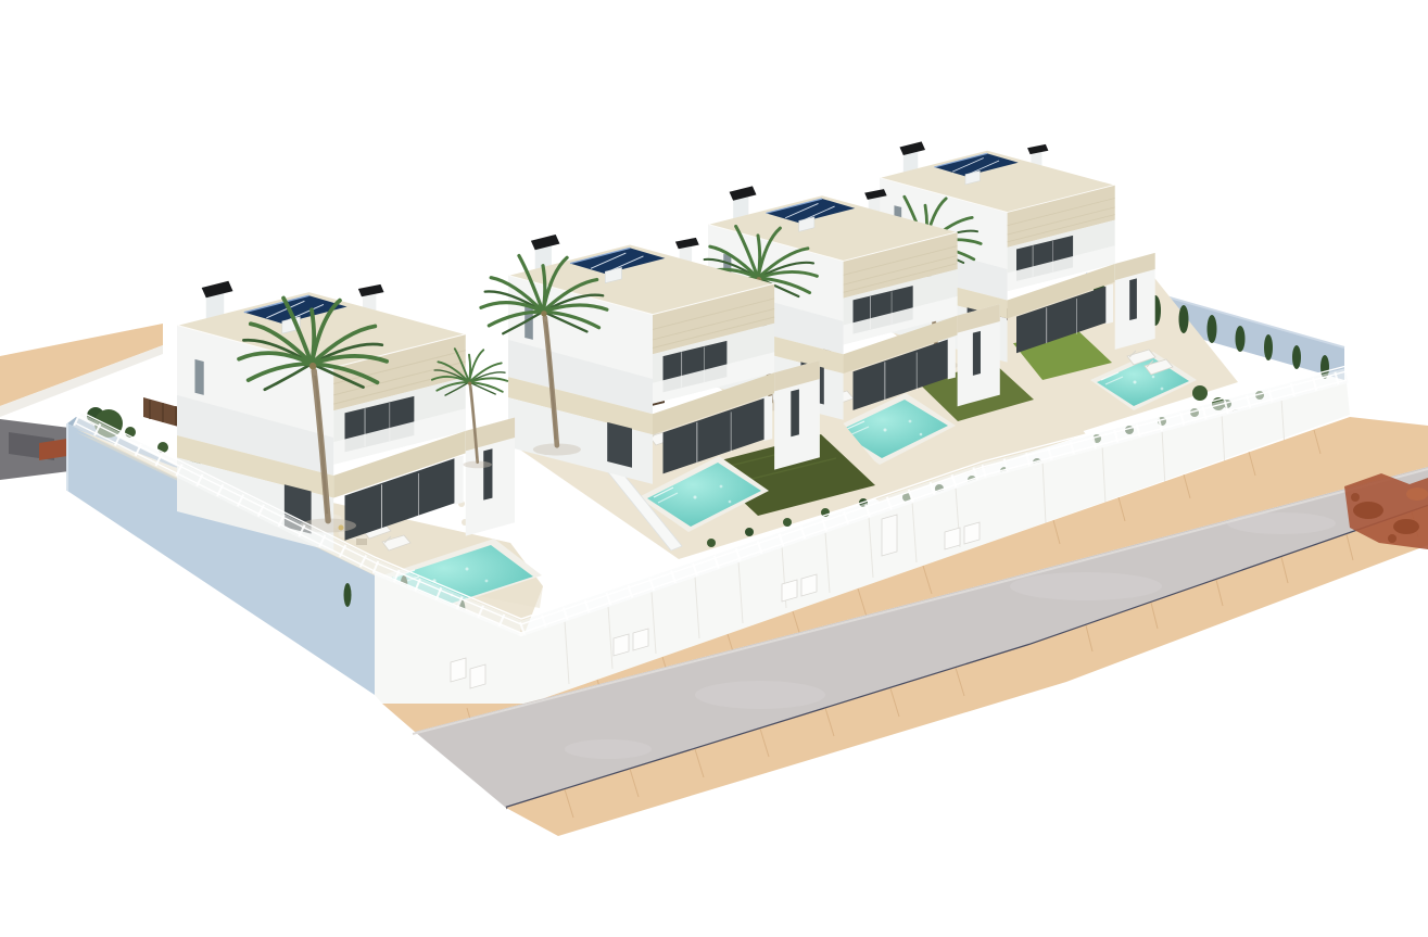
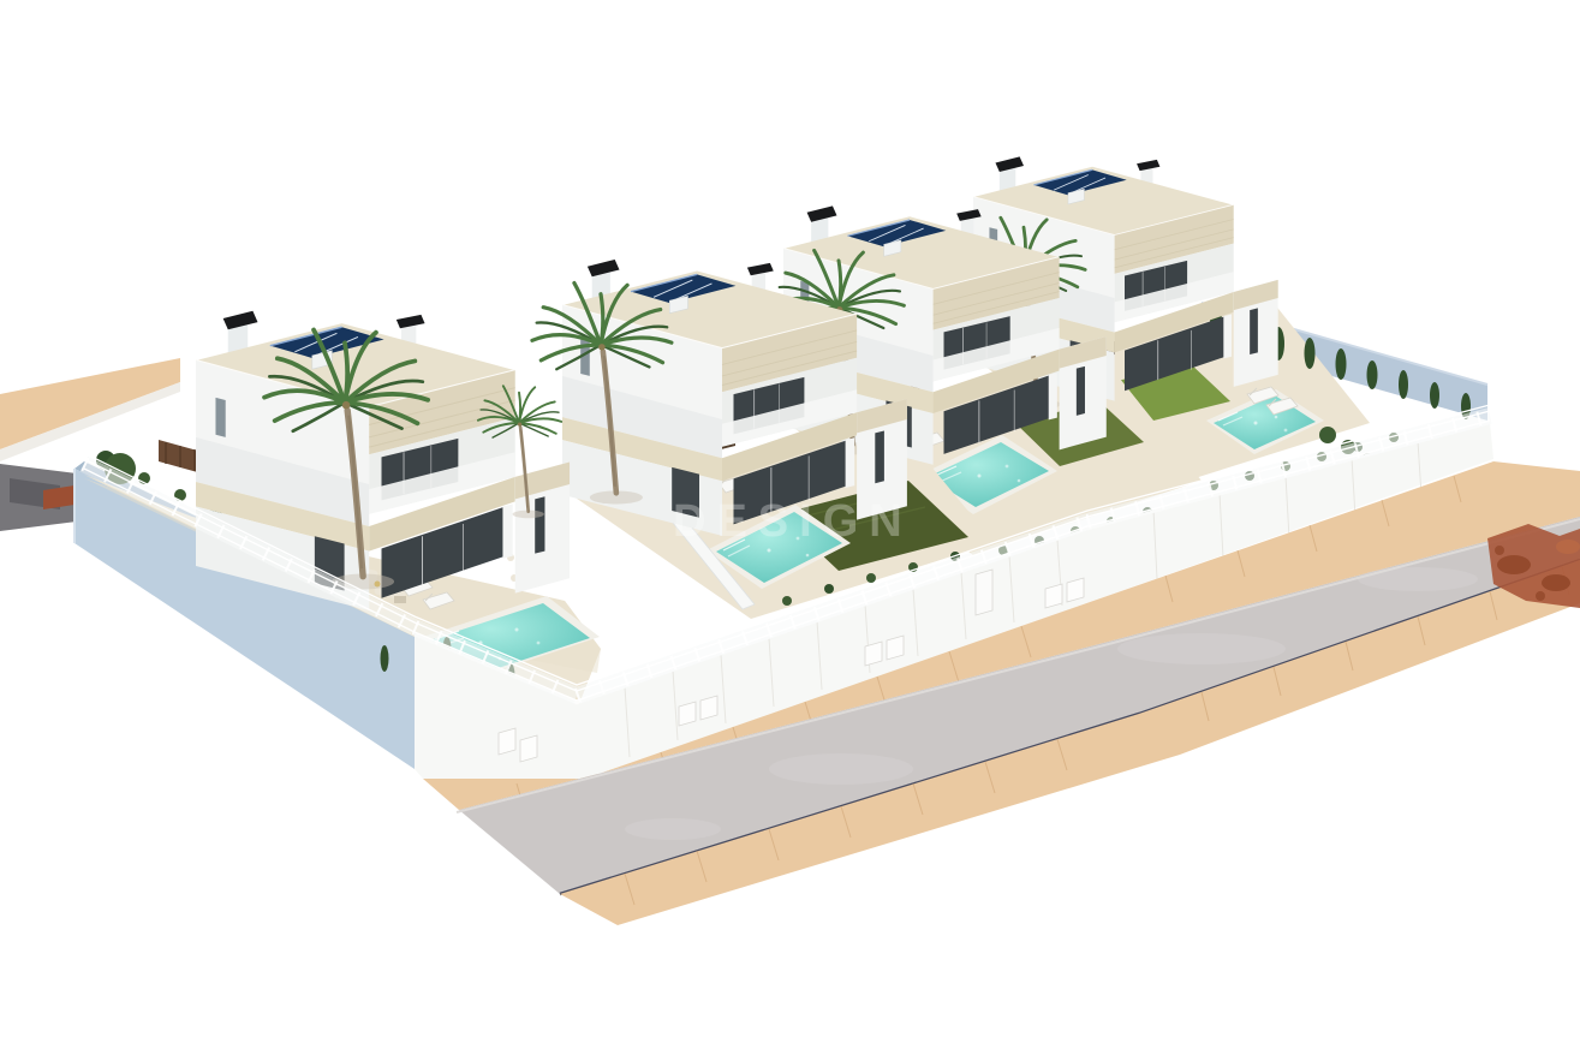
+ DESIGN
